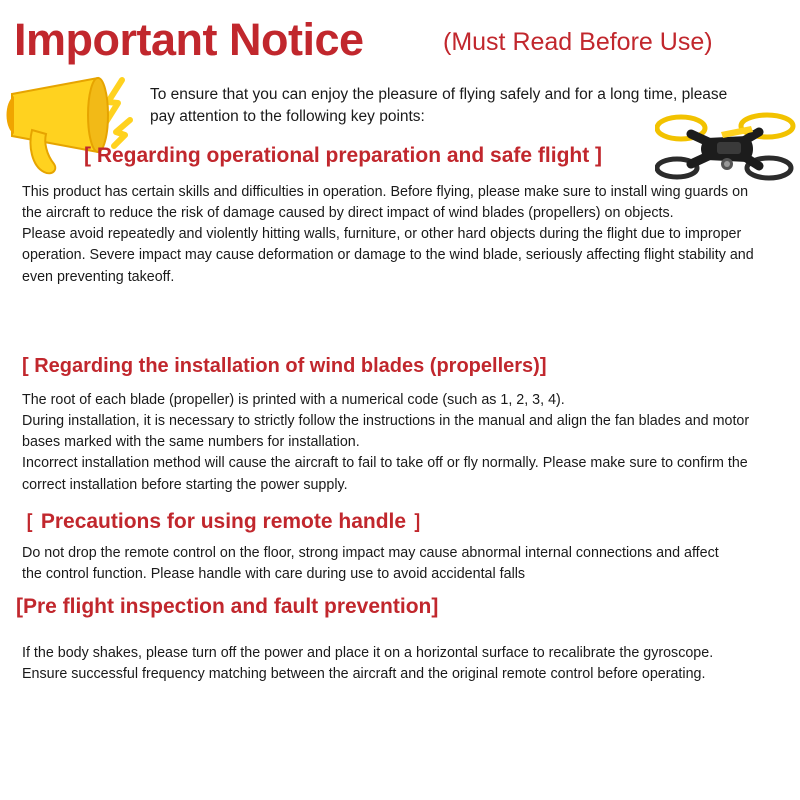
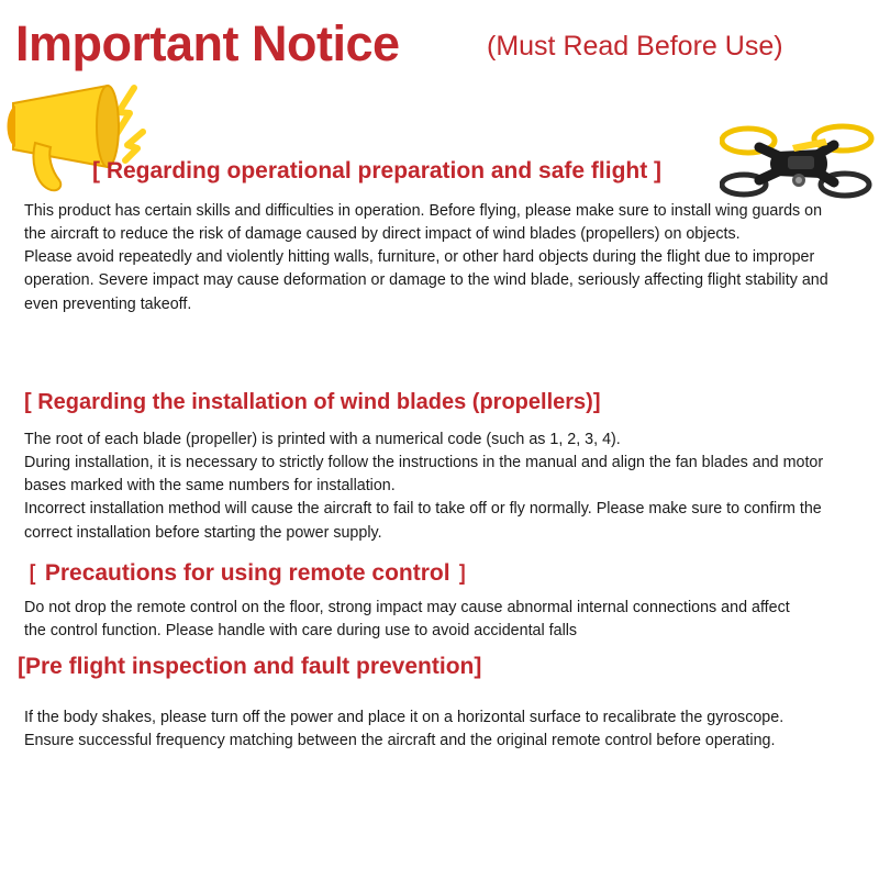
  Important Notice
  (Must Read Before Use)
- To ensure that you can enjoy the pleasure of flying safely and for a long time, please pay attention to the following key points:
  [ Regarding operational preparation and safe flight ]
  This product has certain skills and difficulties in operation. Before flying, please make sure to install wing guards on the aircraft to reduce the risk of damage caused by direct impact of wind blades (propellers) on objects.
  Please avoid repeatedly and violently hitting walls, furniture, or other hard objects during the flight due to improper operation. Severe impact may cause deformation or damage to the wind blade, seriously affecting flight stability and even preventing takeoff.
  [ Regarding the installation of wind blades (propellers)]
  The root of each blade (propeller) is printed with a numerical code (such as 1, 2, 3, 4).
  During installation, it is necessary to strictly follow the instructions in the manual and align the fan blades and motor bases marked with the same numbers for installation.
  Incorrect installation method will cause the aircraft to fail to take off or fly normally. Please make sure to confirm the correct installation before starting the power supply.
- ［ Precautions for using remote handle ］
+ ［ Precautions for using remote control ］
  Do not drop the remote control on the floor, strong impact may cause abnormal internal connections and affect the control function. Please handle with care during use to avoid accidental falls
  [Pre flight inspection and fault prevention]
  If the body shakes, please turn off the power and place it on a horizontal surface to recalibrate the gyroscope.
  Ensure successful frequency matching between the aircraft and the original remote control before operating.
